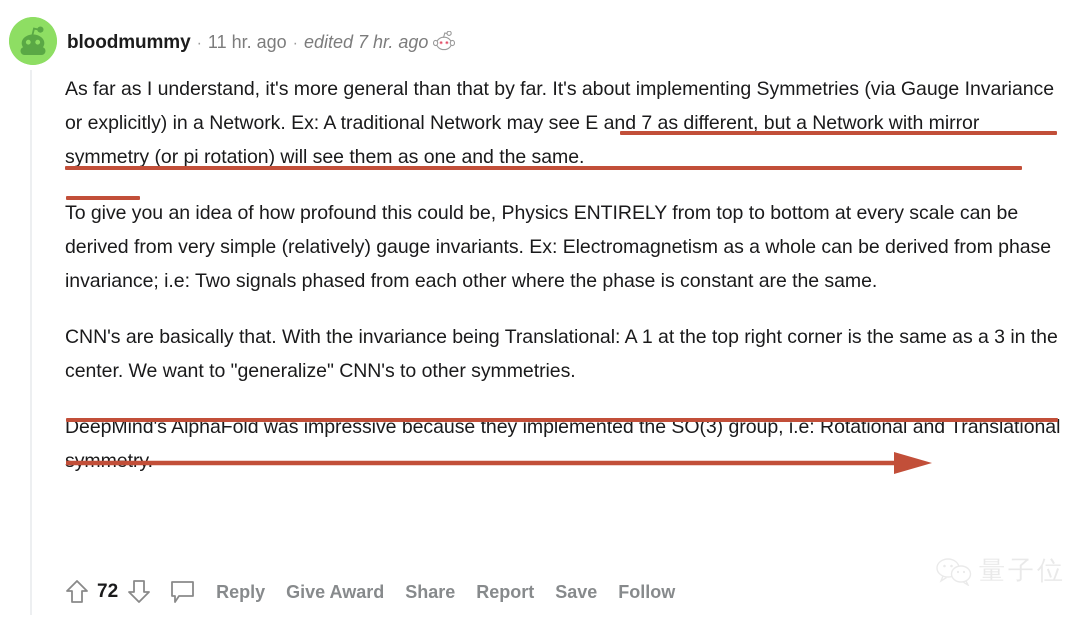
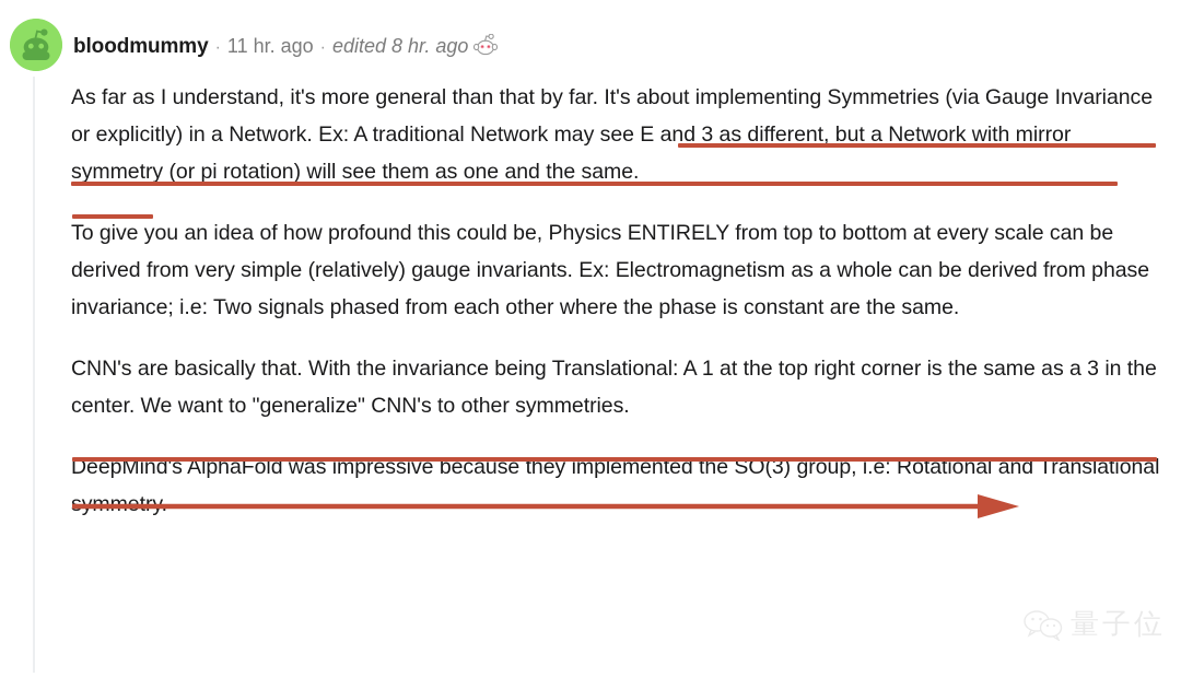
  bloodmummy
  ·
  11 hr. ago
  ·
- edited 7 hr. ago
+ edited 8 hr. ago
- As far as I understand, it's more general than that by far. It's about implementing Symmetries (via Gauge Invariance or explicitly) in a Network. Ex: A traditional Network may see E and 7 as different, but a Network with mirror symmetry (or pi rotation) will see them as one and the same.
+ As far as I understand, it's more general than that by far. It's about implementing Symmetries (via Gauge Invariance or explicitly) in a Network. Ex: A traditional Network may see E and 3 as different, but a Network with mirror symmetry (or pi rotation) will see them as one and the same.
  To give you an idea of how profound this could be, Physics ENTIRELY from top to bottom at every scale can be derived from very simple (relatively) gauge invariants. Ex: Electromagnetism as a whole can be derived from phase invariance; i.e: Two signals phased from each other where the phase is constant are the same.
  CNN's are basically that. With the invariance being Translational: A 1 at the top right corner is the same as a 3 in the center. We want to "generalize" CNN's to other symmetries.
  DeepMind's AlphaFold was impressive because they implemented the SO(3) group, i.e: Rotational and Translational
- 72
- Reply
- Give Award
- Share
- Report
- Save
- Follow
